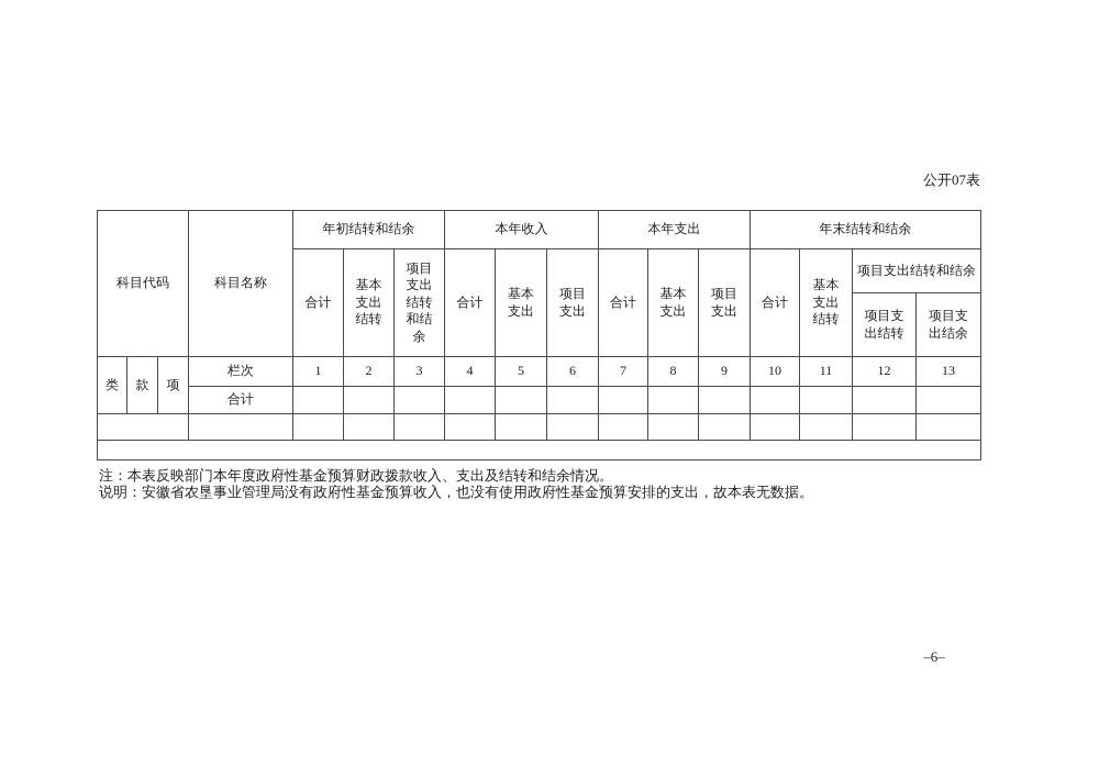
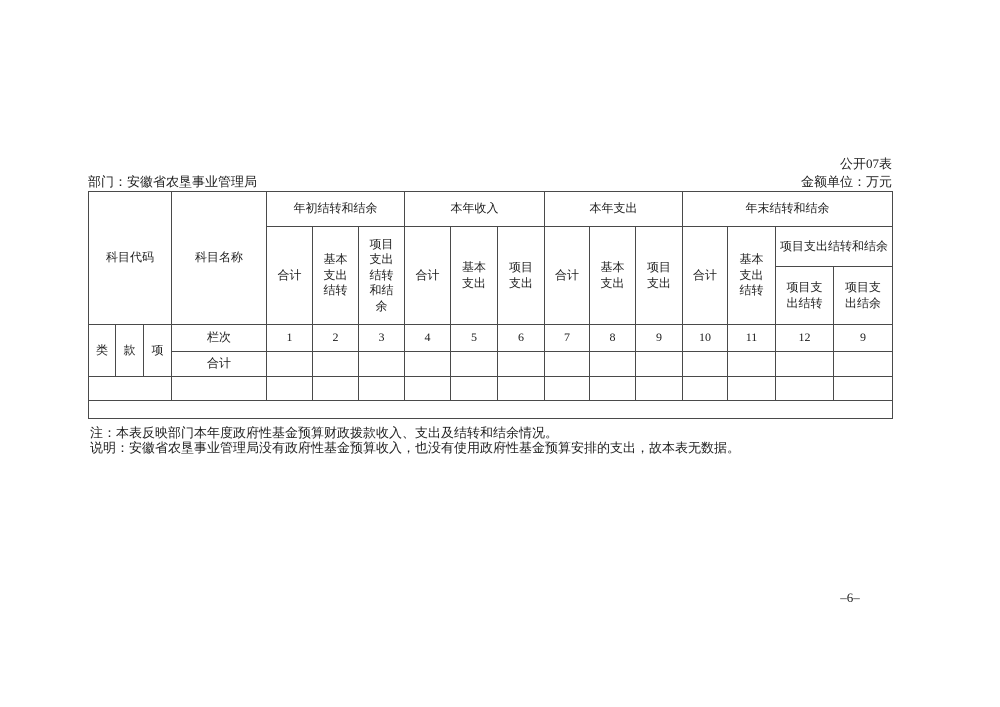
  公开07表
+ 部门：安徽省农垦事业管理局
+ 金额单位：万元
  科目代码	科目名称	年初结转和结余	本年收入	本年支出	年末结转和结余
  合计	基本支出结转	项目支出结转和结余	合计	基本支出	项目支出	合计	基本支出	项目支出	合计	基本支出结转	项目支出结转和结余
  项目支出结转	项目支出结余
- 类	款	项	栏次	1	2	3	4	5	6	7	8	9	10	11	12	13
+ 类	款	项	栏次	1	2	3	4	5	6	7	8	9	10	11	12	9
  合计
  注：本表反映部门本年度政府性基金预算财政拨款收入、支出及结转和结余情况。
  说明：安徽省农垦事业管理局没有政府性基金预算收入，也没有使用政府性基金预算安排的支出，故本表无数据。
  –6–
